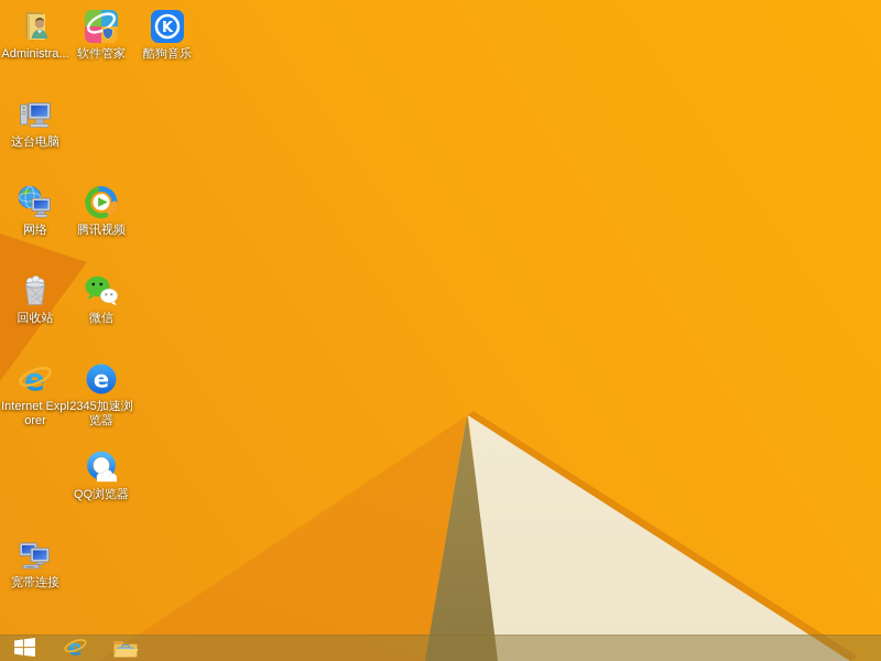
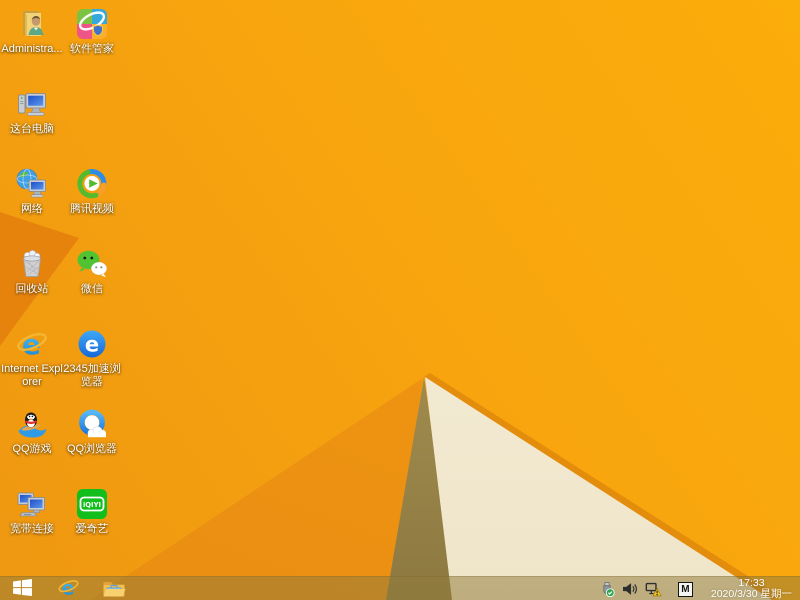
  Administra...
  软件管家
- K
- 酷狗音乐
  这台电脑
  网络
  腾讯视频
  回收站
  微信
  e
  Internet Explorer
  e
  2345加速浏览器
+ QQ游戏
  QQ浏览器
  宽带连接
+ iQIYI
+ 爱奇艺
  e
+ M
+ 17:33
+ 2020/3/30 星期一
